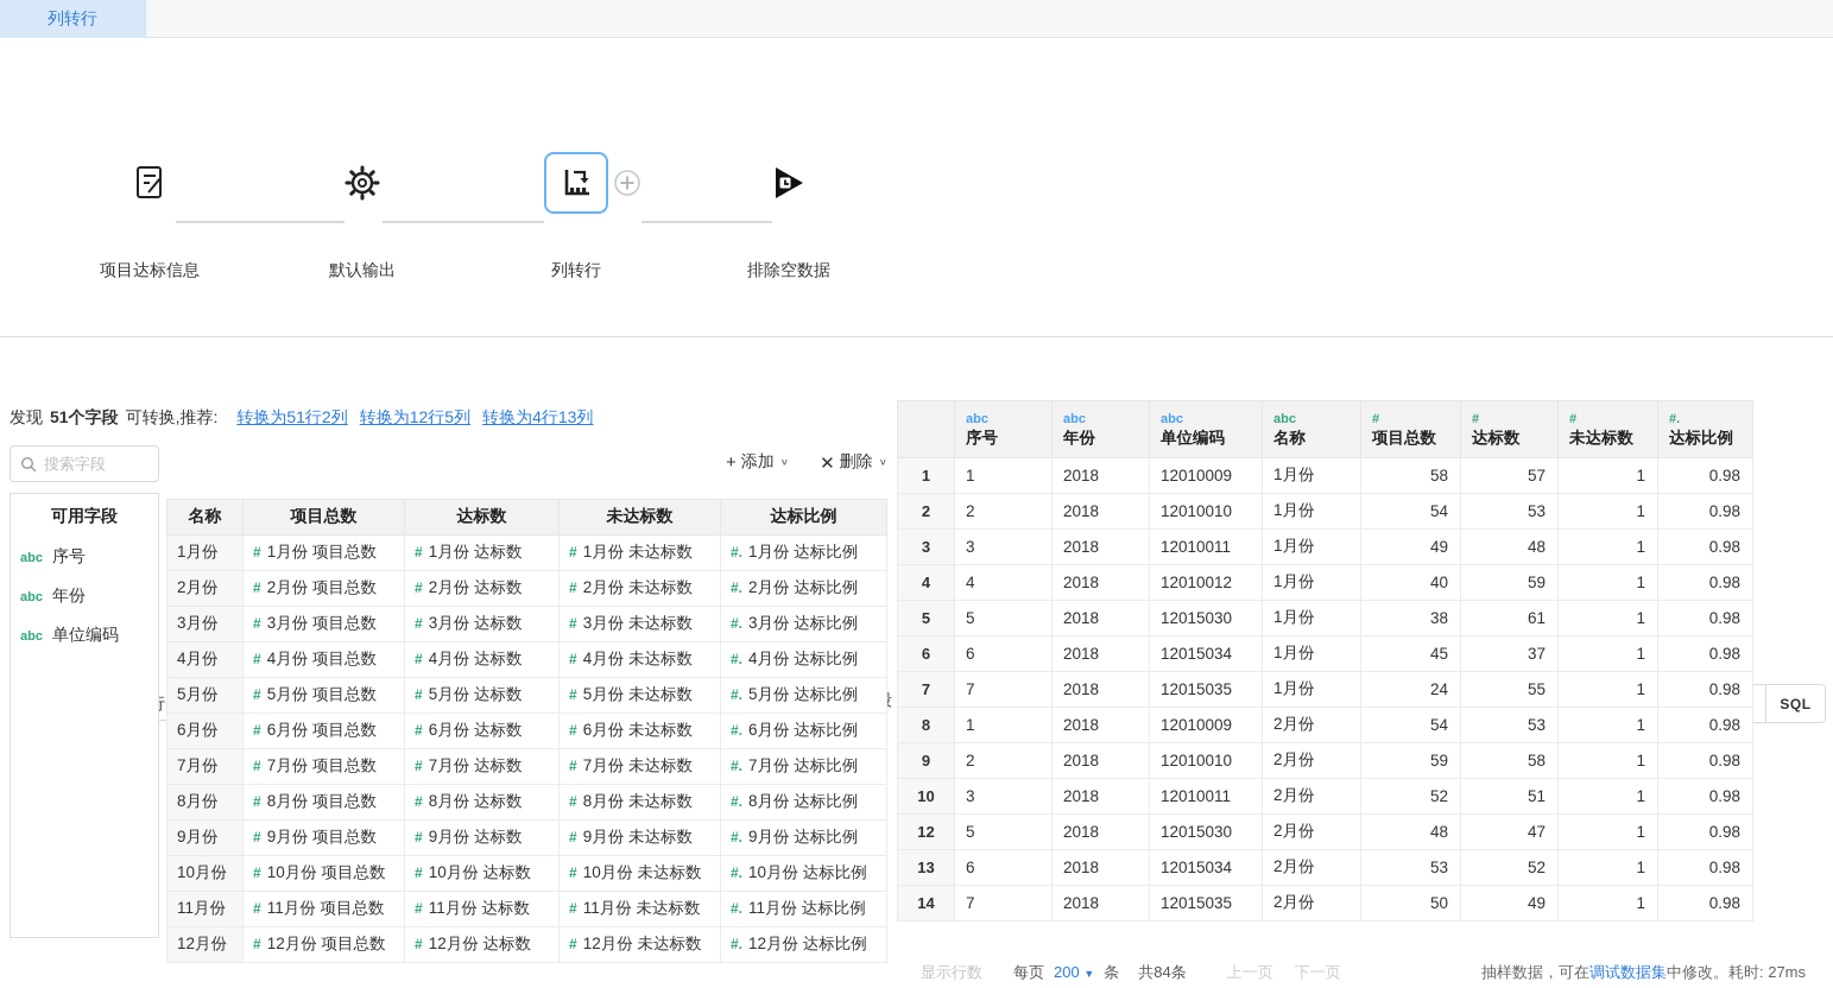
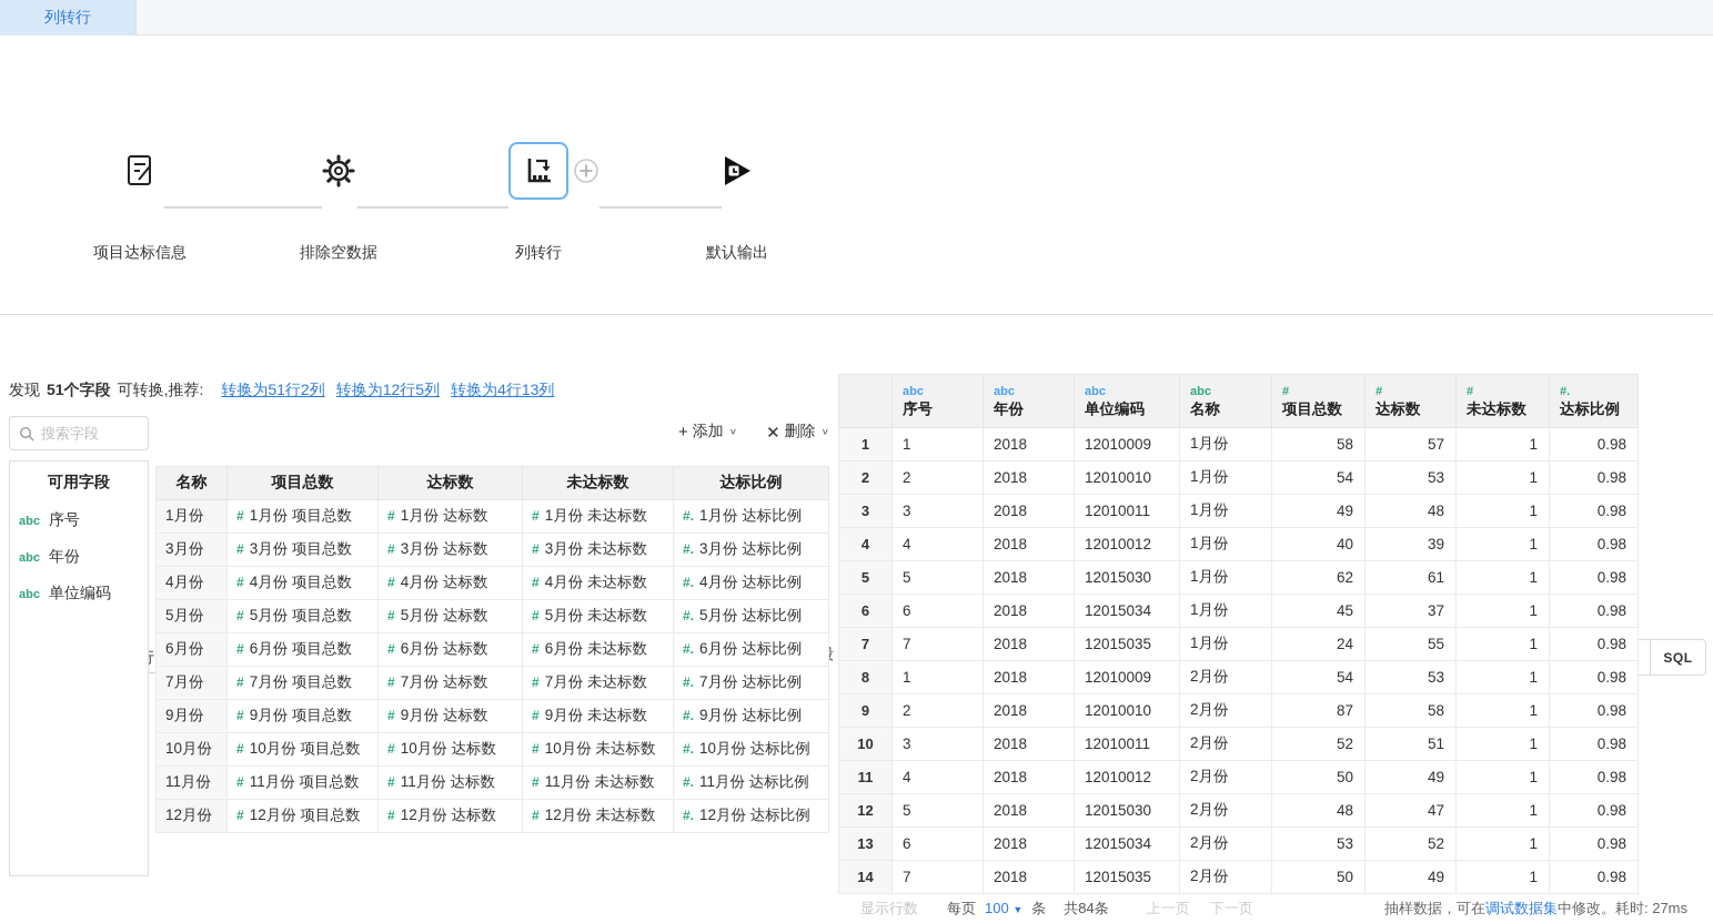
  列转行
  项目达标信息
- 默认输出
+ 排除空数据
  列转行
- 排除空数据
+ 默认输出
  SQL
  发现
  51个字段
  可转换,推荐:
  转换为51行2列 转换为12行5列 转换为4行13列
  搜索字段
  +
  添加
  ∨
  ✕
  删除
  ∨
  可用字段
  abc
  序号
  abc
  年份
  abc
  单位编码
  名称	项目总数	达标数	未达标数	达标比例
  1月份	# 1月份 项目总数	# 1月份 达标数	# 1月份 未达标数	#. 1月份 达标比例
- 2月份	# 2月份 项目总数	# 2月份 达标数	# 2月份 未达标数	#. 2月份 达标比例
  3月份	# 3月份 项目总数	# 3月份 达标数	# 3月份 未达标数	#. 3月份 达标比例
  4月份	# 4月份 项目总数	# 4月份 达标数	# 4月份 未达标数	#. 4月份 达标比例
  5月份	# 5月份 项目总数	# 5月份 达标数	# 5月份 未达标数	#. 5月份 达标比例
  6月份	# 6月份 项目总数	# 6月份 达标数	# 6月份 未达标数	#. 6月份 达标比例
  7月份	# 7月份 项目总数	# 7月份 达标数	# 7月份 未达标数	#. 7月份 达标比例
- 8月份	# 8月份 项目总数	# 8月份 达标数	# 8月份 未达标数	#. 8月份 达标比例
  9月份	# 9月份 项目总数	# 9月份 达标数	# 9月份 未达标数	#. 9月份 达标比例
  10月份	# 10月份 项目总数	# 10月份 达标数	# 10月份 未达标数	#. 10月份 达标比例
  11月份	# 11月份 项目总数	# 11月份 达标数	# 11月份 未达标数	#. 11月份 达标比例
  12月份	# 12月份 项目总数	# 12月份 达标数	# 12月份 未达标数	#. 12月份 达标比例
  	abc序号	abc年份	abc单位编码	abc名称	#项目总数	#达标数	#未达标数	#.达标比例
  1	1	2018	12010009	1月份	58	57	1	0.98
  2	2	2018	12010010	1月份	54	53	1	0.98
  3	3	2018	12010011	1月份	49	48	1	0.98
- 4	4	2018	12010012	1月份	40	59	1	0.98
+ 4	4	2018	12010012	1月份	40	39	1	0.98
- 5	5	2018	12015030	1月份	38	61	1	0.98
+ 5	5	2018	12015030	1月份	62	61	1	0.98
  6	6	2018	12015034	1月份	45	37	1	0.98
  7	7	2018	12015035	1月份	24	55	1	0.98
  8	1	2018	12010009	2月份	54	53	1	0.98
- 9	2	2018	12010010	2月份	59	58	1	0.98
+ 9	2	2018	12010010	2月份	87	58	1	0.98
  10	3	2018	12010011	2月份	52	51	1	0.98
+ 11	4	2018	12010012	2月份	50	49	1	0.98
  12	5	2018	12015030	2月份	48	47	1	0.98
  13	6	2018	12015034	2月份	53	52	1	0.98
  14	7	2018	12015035	2月份	50	49	1	0.98
  显示行数
  每页
- 200 ▼
+ 100 ▼
  条
  共84条
  上一页
  下一页
  抽样数据，可在调试数据集中修改。耗时: 27ms
